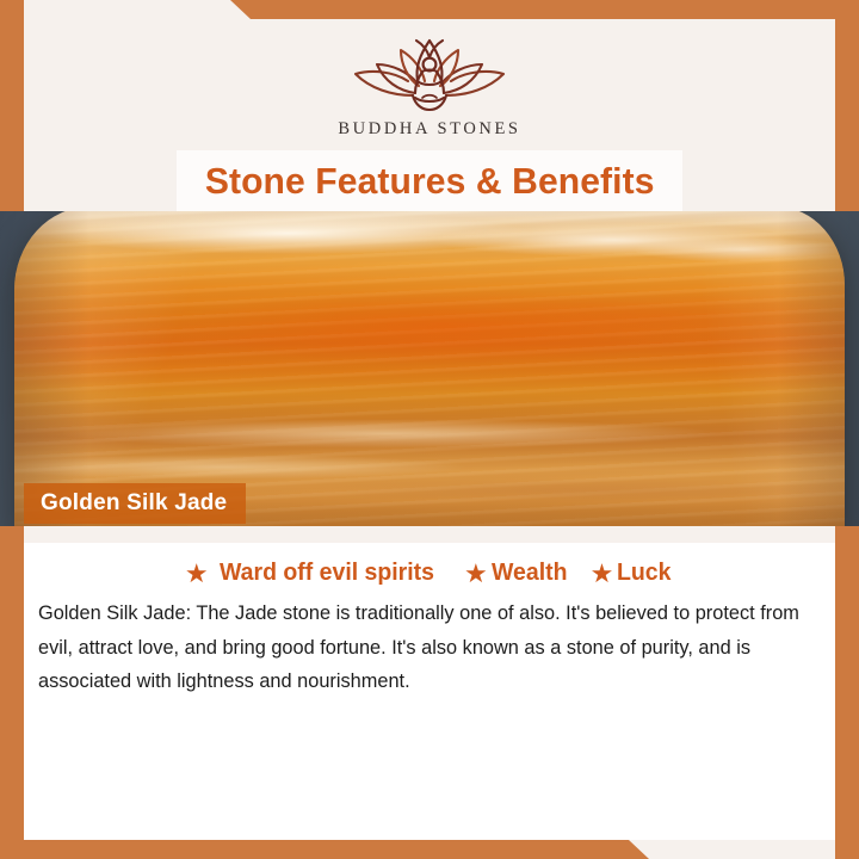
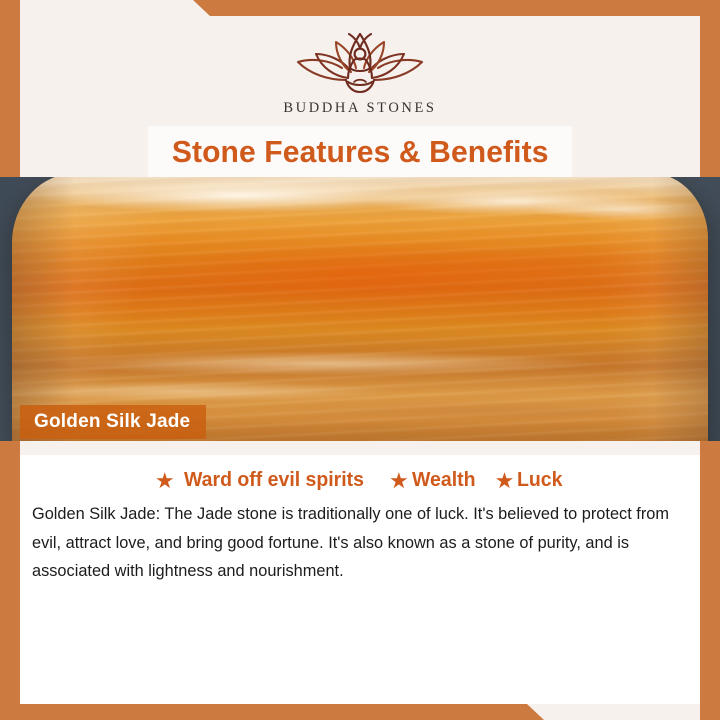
  BUDDHA STONES
  Stone Features & Benefits
  Golden Silk Jade
  ★
  Ward off evil spirits
  ★
  Wealth
  ★
  Luck
- Golden Silk Jade: The Jade stone is traditionally one of also. It's believed to protect from evil, attract love, and bring good fortune. It's also known as a stone of purity, and is associated with lightness and nourishment.
+ Golden Silk Jade: The Jade stone is traditionally one of luck. It's believed to protect from evil, attract love, and bring good fortune. It's also known as a stone of purity, and is associated with lightness and nourishment.
